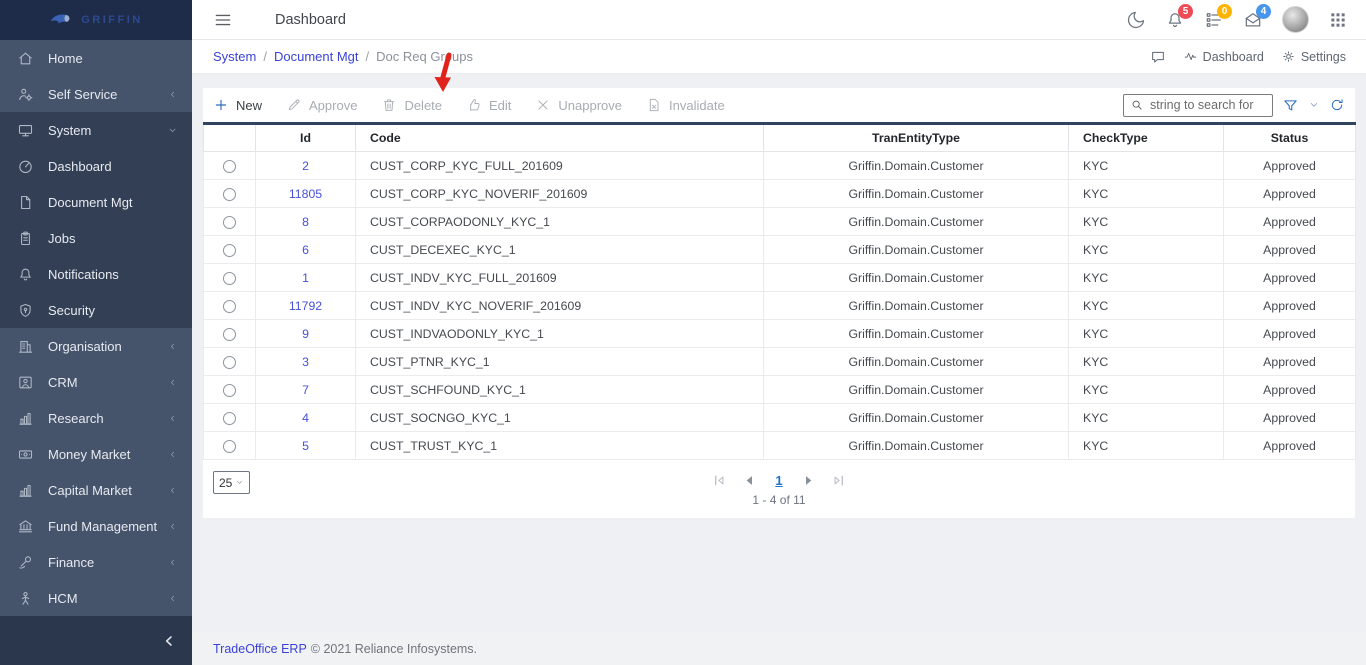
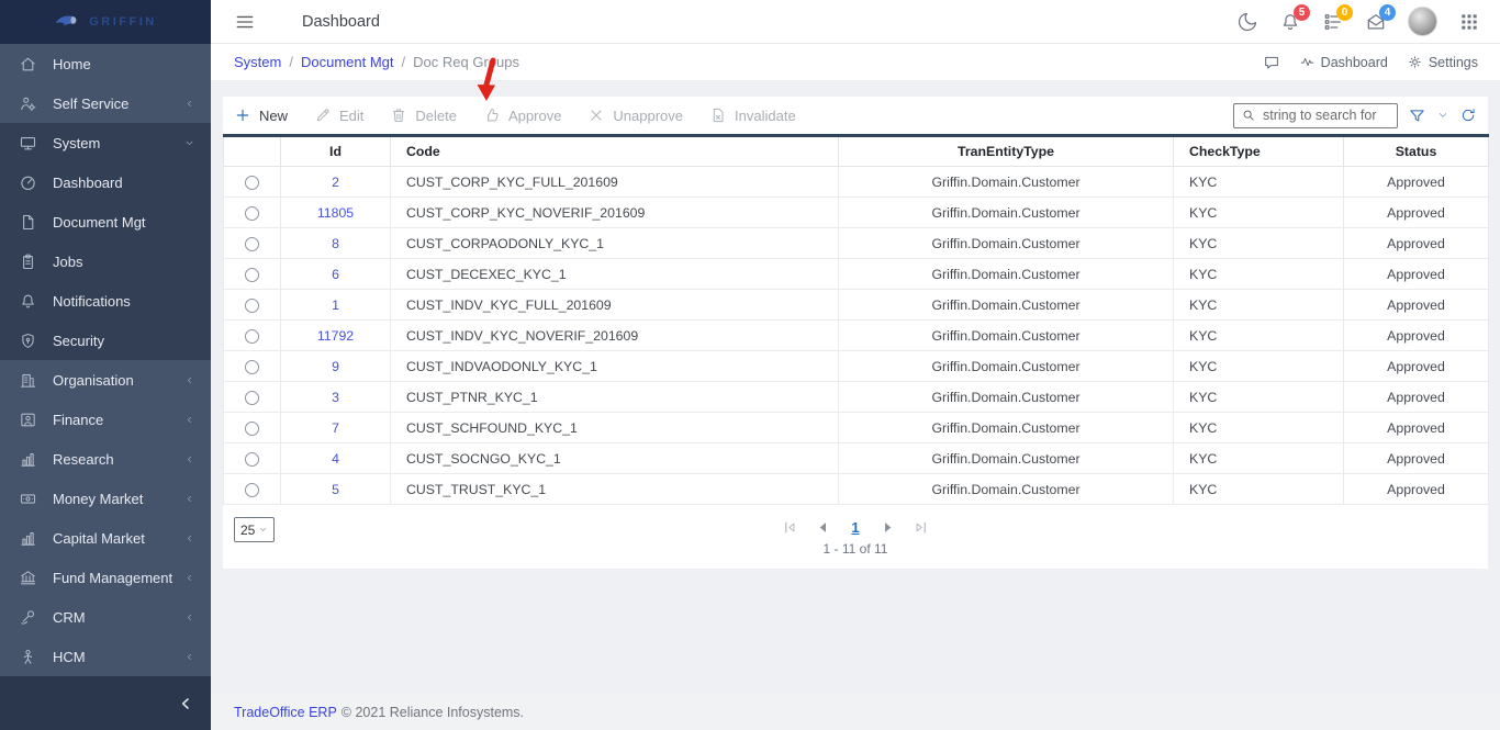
  GRIFFIN
  Home
  Self Service
  System
  Dashboard
  Document Mgt
  Jobs
  Notifications
  Security
  Organisation
- CRM
+ Finance
  Research
  Money Market
  Capital Market
  Fund Management
- Finance
+ CRM
  HCM
  Dashboard
  5
  0
  4
  System
  /
  Document Mgt
  /
  Doc Req Grups
  Dashboard
  Settings
  New
- Approve
+ Edit
  Delete
- Edit
+ Approve
  Unapprove
  Invalidate
  string to search for
  	Id	Code	TranEntityType	CheckType	Status
  	2	CUST_CORP_KYC_FULL_201609	Griffin.Domain.Customer	KYC	Approved
  	11805	CUST_CORP_KYC_NOVERIF_201609	Griffin.Domain.Customer	KYC	Approved
  	8	CUST_CORPAODONLY_KYC_1	Griffin.Domain.Customer	KYC	Approved
  	6	CUST_DECEXEC_KYC_1	Griffin.Domain.Customer	KYC	Approved
  	1	CUST_INDV_KYC_FULL_201609	Griffin.Domain.Customer	KYC	Approved
  	11792	CUST_INDV_KYC_NOVERIF_201609	Griffin.Domain.Customer	KYC	Approved
  	9	CUST_INDVAODONLY_KYC_1	Griffin.Domain.Customer	KYC	Approved
  	3	CUST_PTNR_KYC_1	Griffin.Domain.Customer	KYC	Approved
  	7	CUST_SCHFOUND_KYC_1	Griffin.Domain.Customer	KYC	Approved
  	4	CUST_SOCNGO_KYC_1	Griffin.Domain.Customer	KYC	Approved
  	5	CUST_TRUST_KYC_1	Griffin.Domain.Customer	KYC	Approved
  25
  1
- 1 - 4 of 11
+ 1 - 11 of 11
  TradeOffice ERP
  © 2021 Reliance Infosystems.
